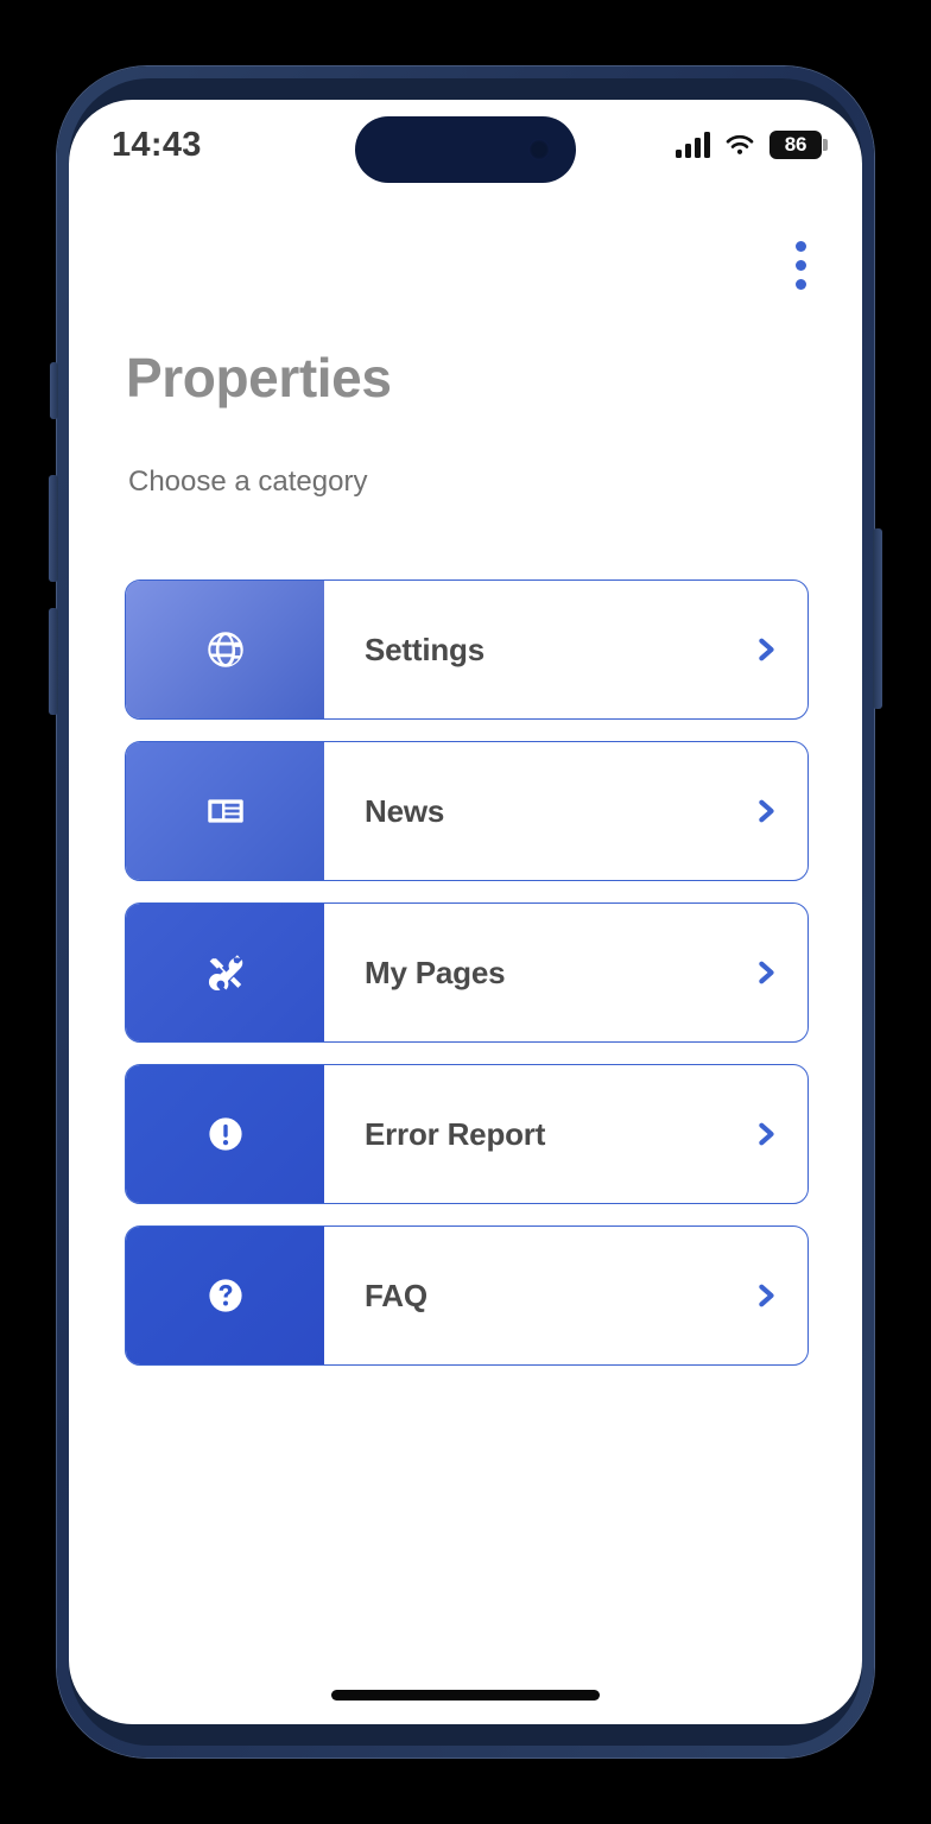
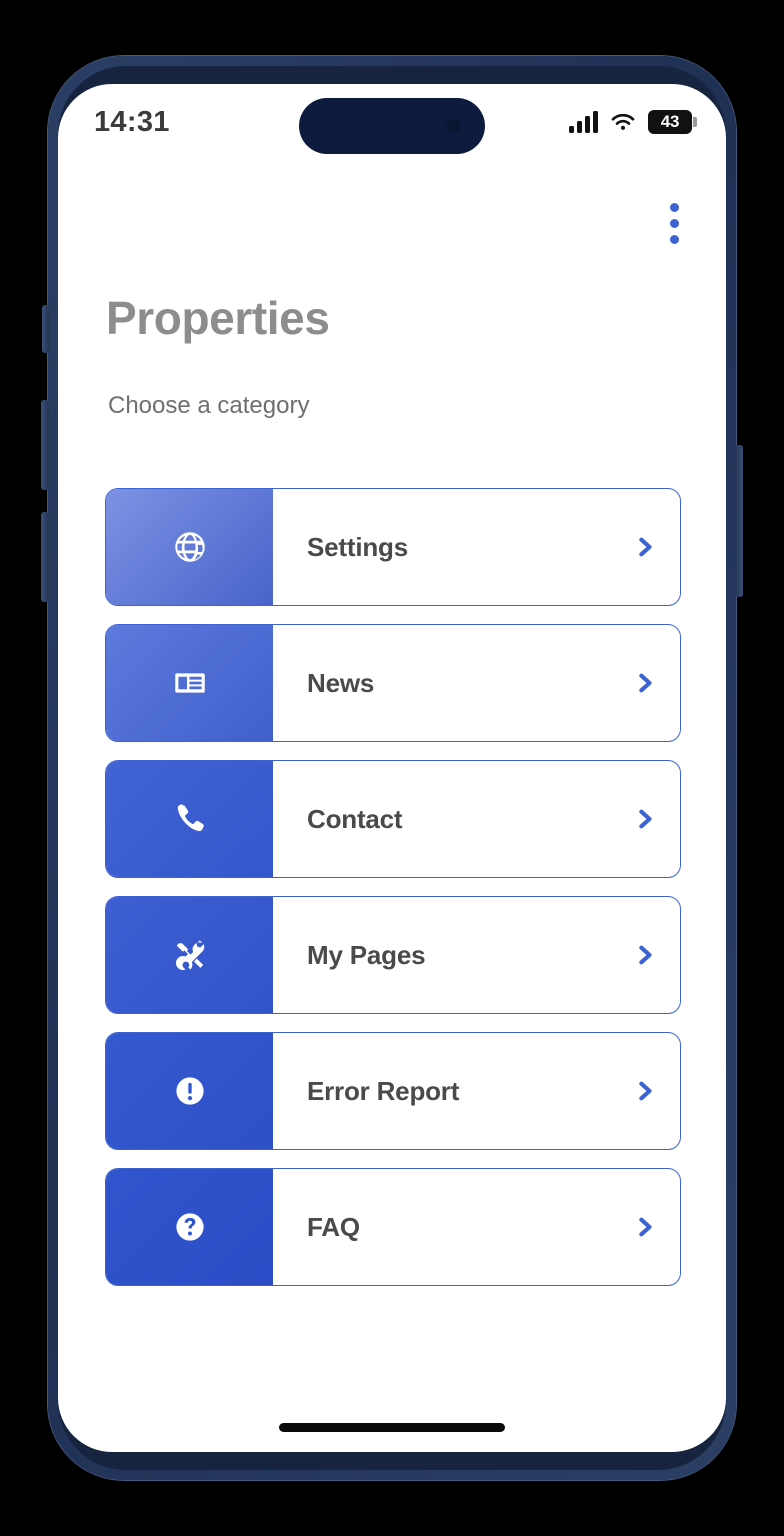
- 14:43
+ 14:31
- 86
+ 43
  Properties
  Choose a category
  Settings
  News
+ Contact
  My Pages
  Error Report
  FAQ
